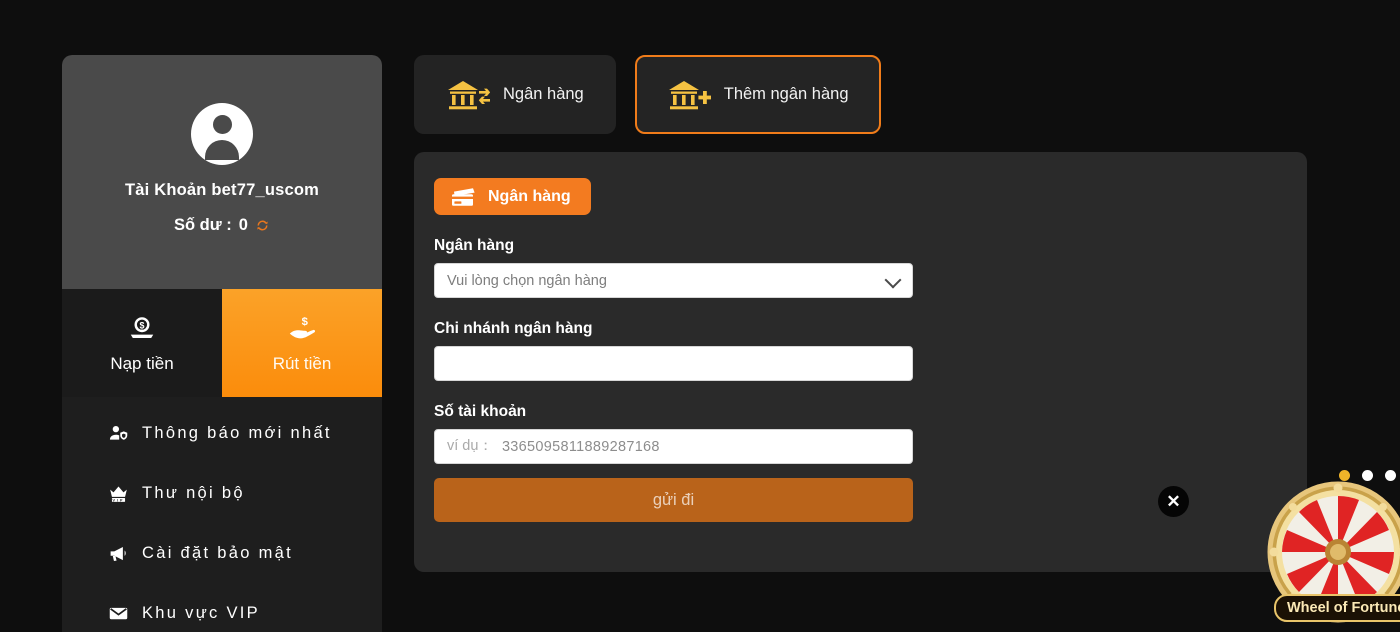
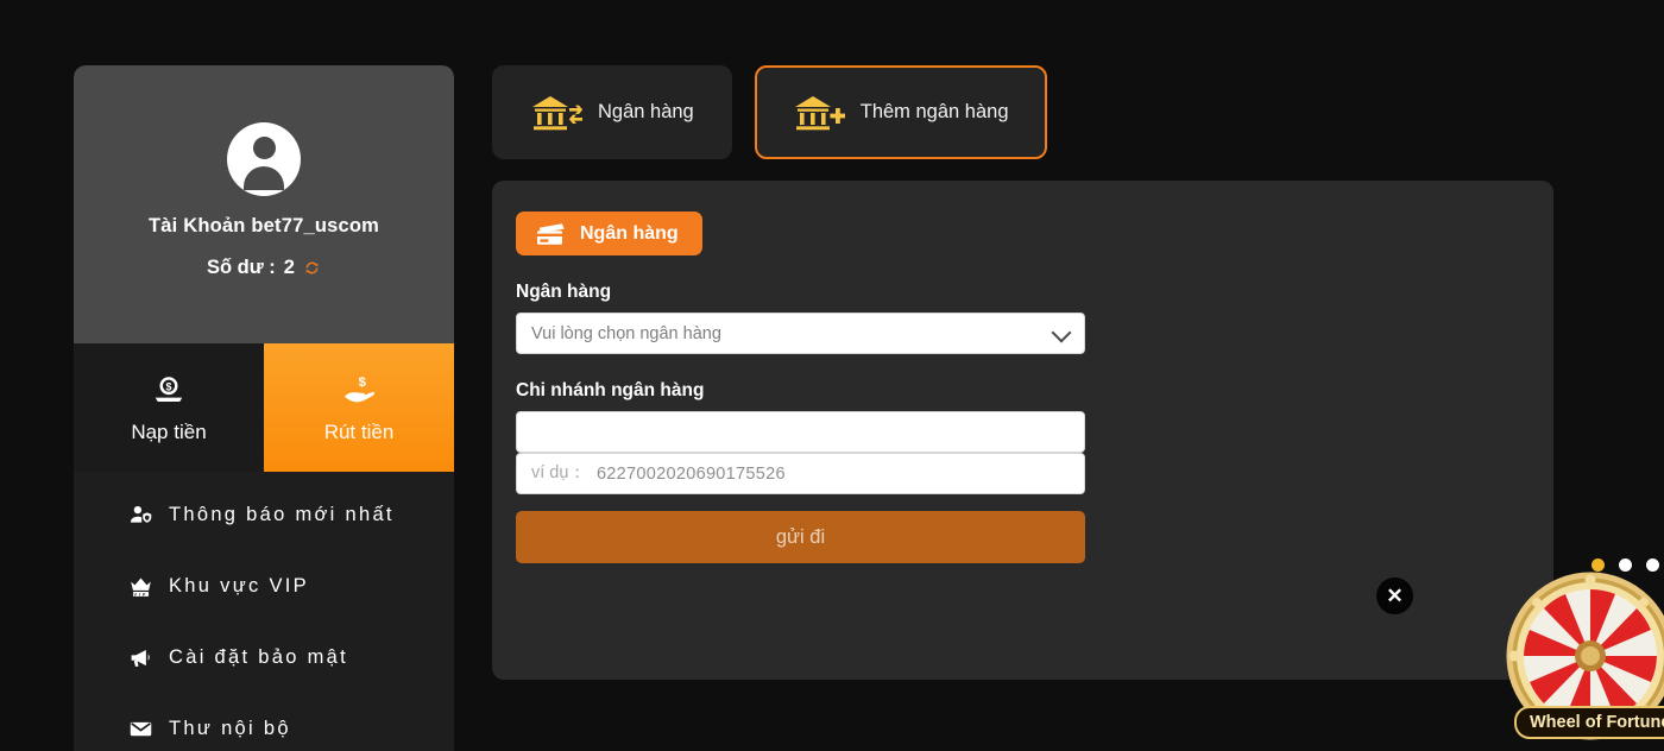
  Tài Khoản bet77_uscom
  Số dư :
- 0
+ 2
  $
  Nạp tiền
  $
  Rút tiền
  Thông báo mới nhất
- Thư nội bộ
+ Khu vực VIP
  Cài đặt bảo mật
- Khu vực VIP
+ Thư nội bộ
  Ngân hàng
  Thêm ngân hàng
  Ngân hàng
  Ngân hàng
  Vui lòng chọn ngân hàng
  Chi nhánh ngân hàng
- Số tài khoản
  ví dụ：
- 3365095811889287168
+ 6227002020690175526
  gửi đi
  ✕
  Wheel of Fortun
